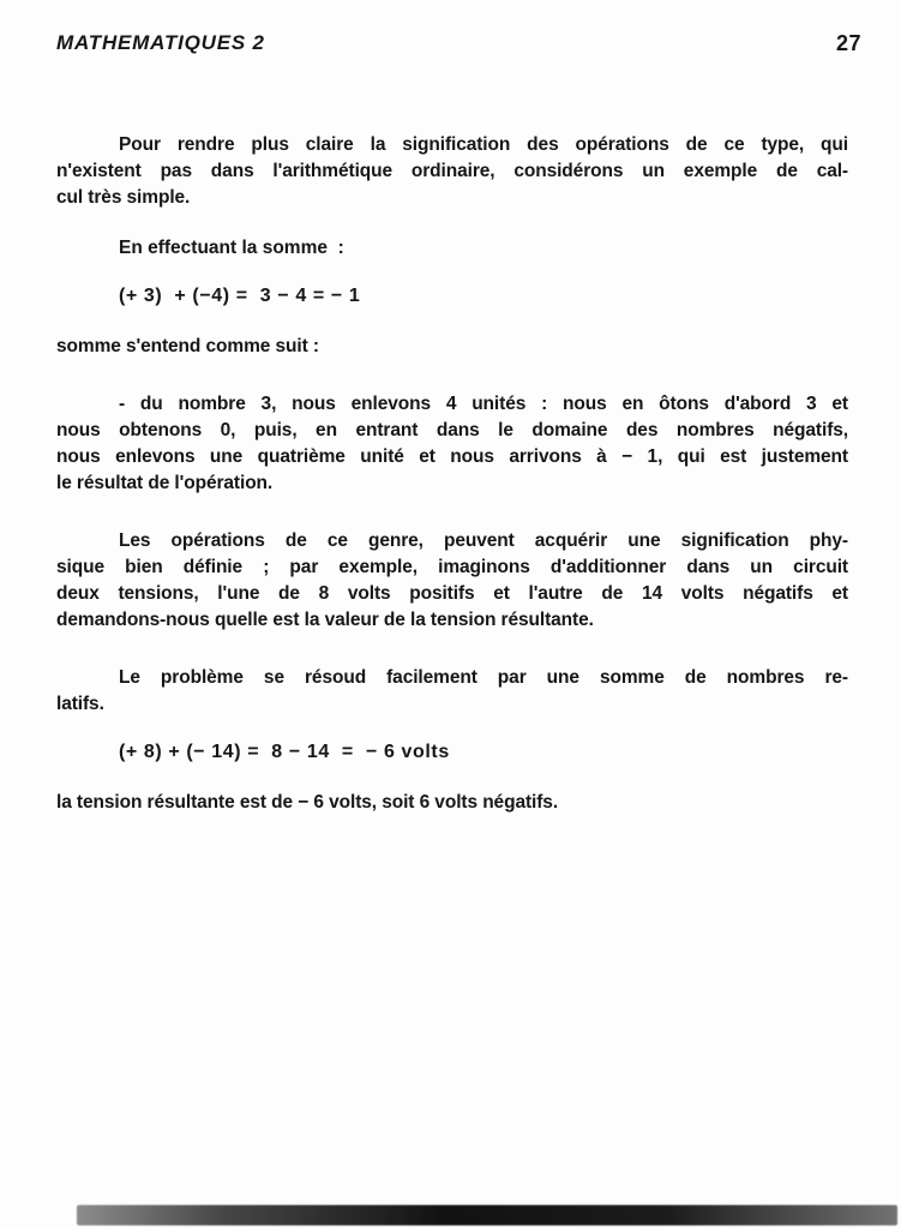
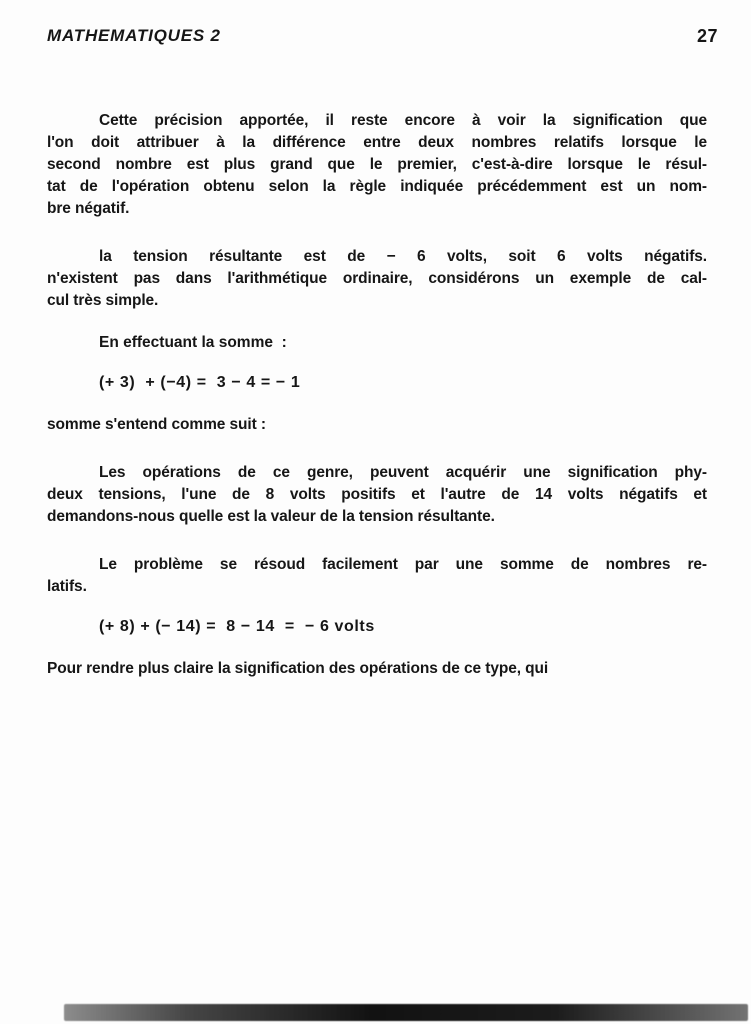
  MATHEMATIQUES 2
  27
+ Cette précision apportée, il reste encore à voir la signification que
+ l'on doit attribuer à la différence entre deux nombres relatifs lorsque le
+ second nombre est plus grand que le premier, c'est-à-dire lorsque le résul-
+ tat de l'opération obtenu selon la règle indiquée précédemment est un nom-
+ bre négatif.
- Pour rendre plus claire la signification des opérations de ce type, qui
+ la tension résultante est de − 6 volts, soit 6 volts négatifs.
  n'existent pas dans l'arithmétique ordinaire, considérons un exemple de cal-
  cul très simple.
  En effectuant la somme :
  (+ 3) + (−4) = 3 − 4 = − 1
  somme s'entend comme suit :
- - du nombre 3, nous enlevons 4 unités : nous en ôtons d'abord 3 et
- nous obtenons 0, puis, en entrant dans le domaine des nombres négatifs,
- nous enlevons une quatrième unité et nous arrivons à − 1, qui est justement
- le résultat de l'opération.
  Les opérations de ce genre, peuvent acquérir une signification phy-
- sique bien définie ; par exemple, imaginons d'additionner dans un circuit
  deux tensions, l'une de 8 volts positifs et l'autre de 14 volts négatifs et
  demandons-nous quelle est la valeur de la tension résultante.
  Le problème se résoud facilement par une somme de nombres re-
  latifs.
  (+ 8) + (− 14) = 8 − 14 = − 6 volts
- la tension résultante est de − 6 volts, soit 6 volts négatifs.
+ Pour rendre plus claire la signification des opérations de ce type, qui
